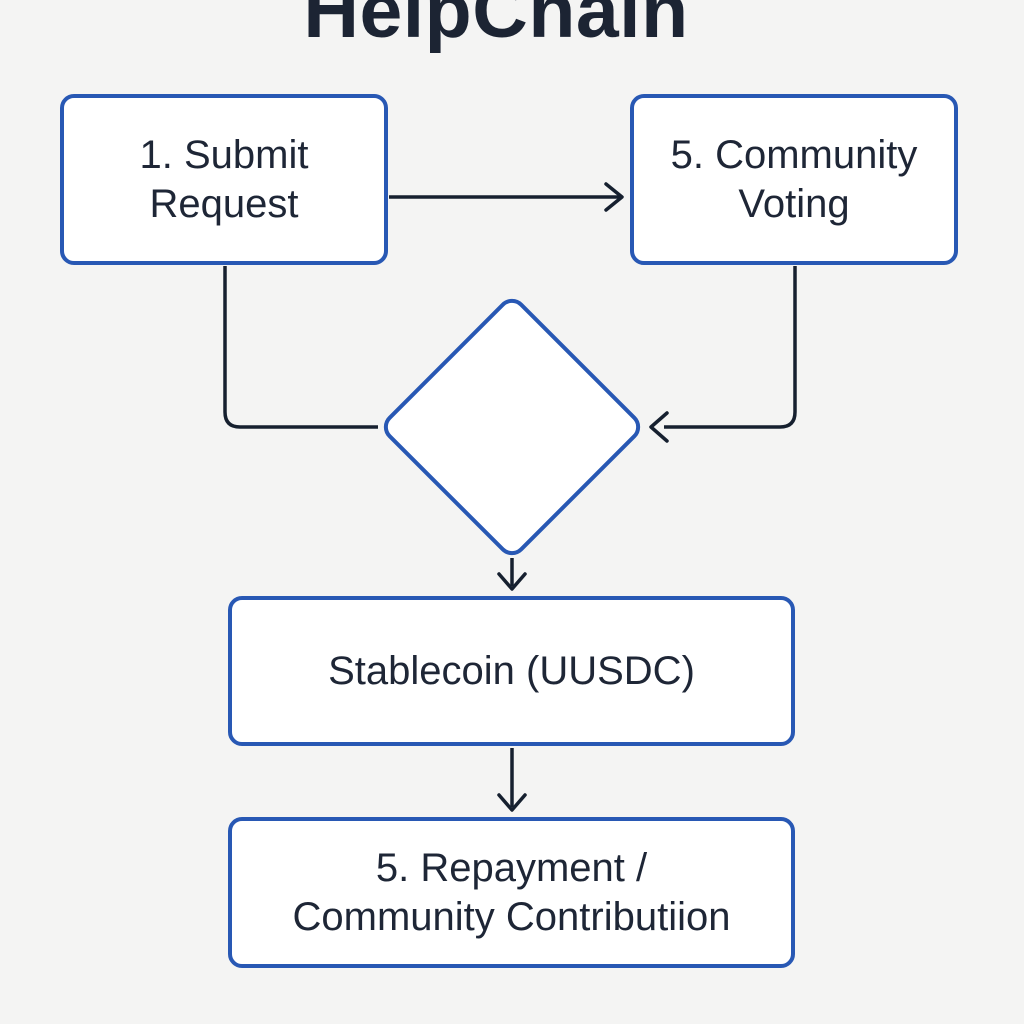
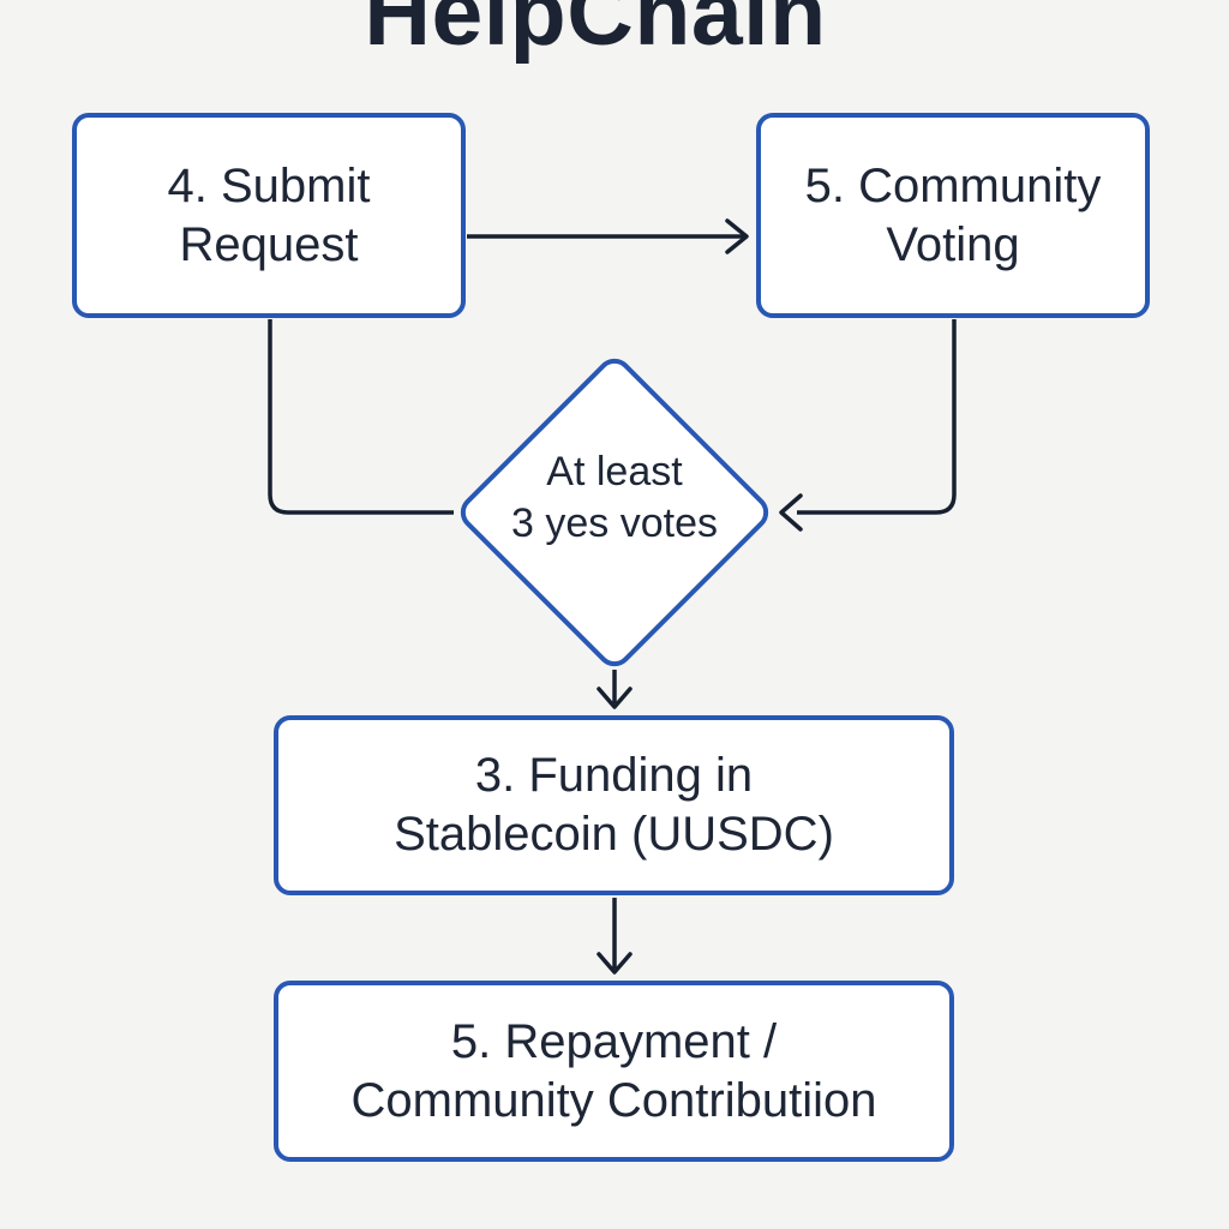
  HelpChain
- 1. Submit
+ 4. Submit
  Request
  5. Community
  Voting
+ At least
+ 3 yes votes
+ 3. Funding in
  Stablecoin (UUSDC)
  5. Repayment /
  Community Contributiion
